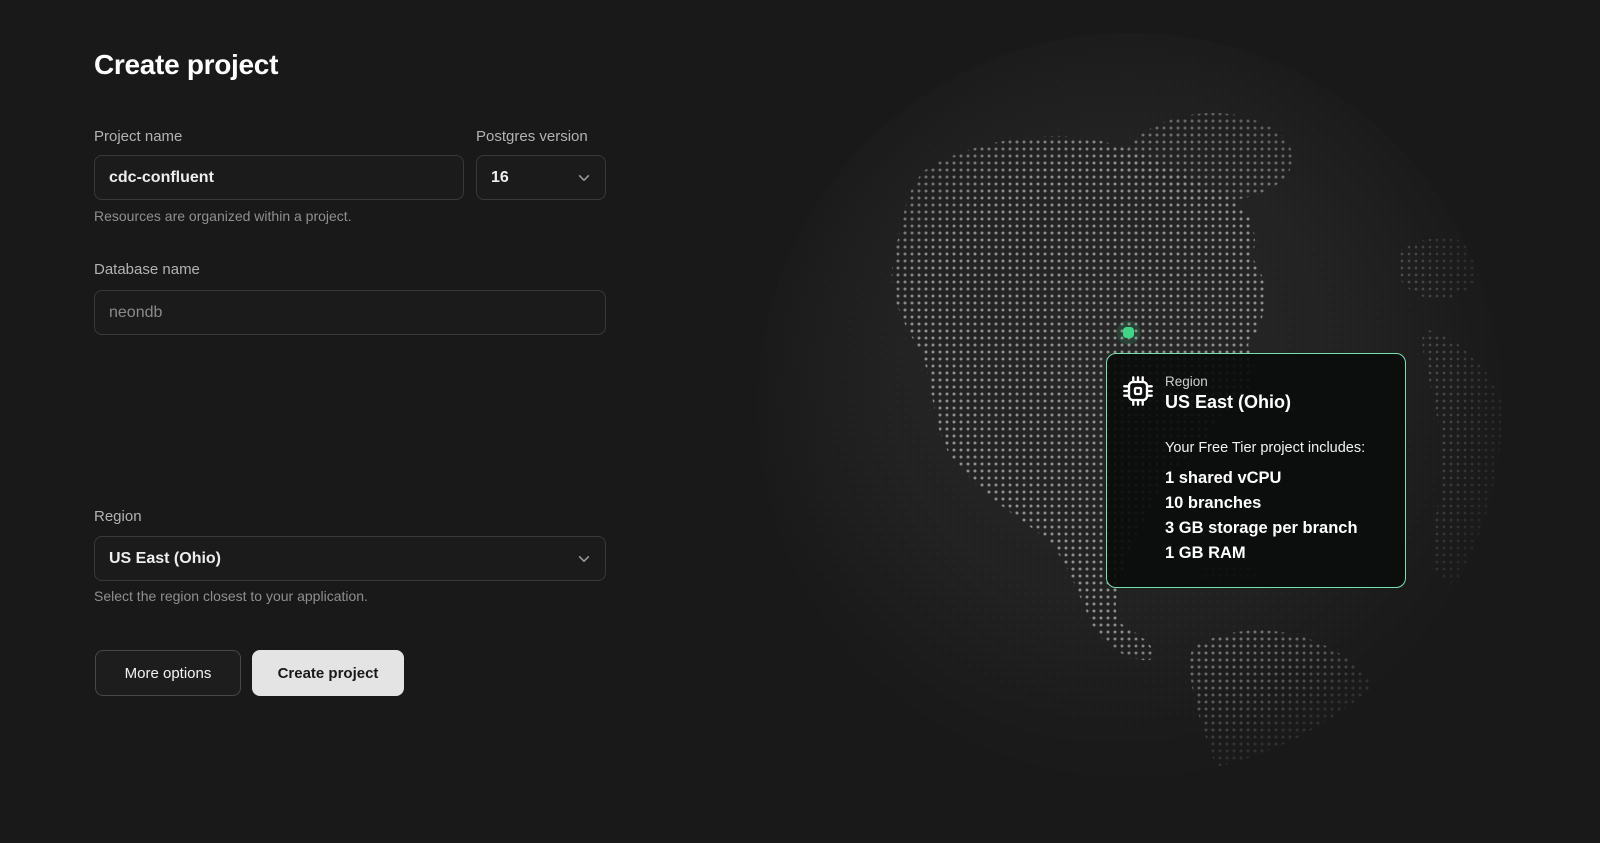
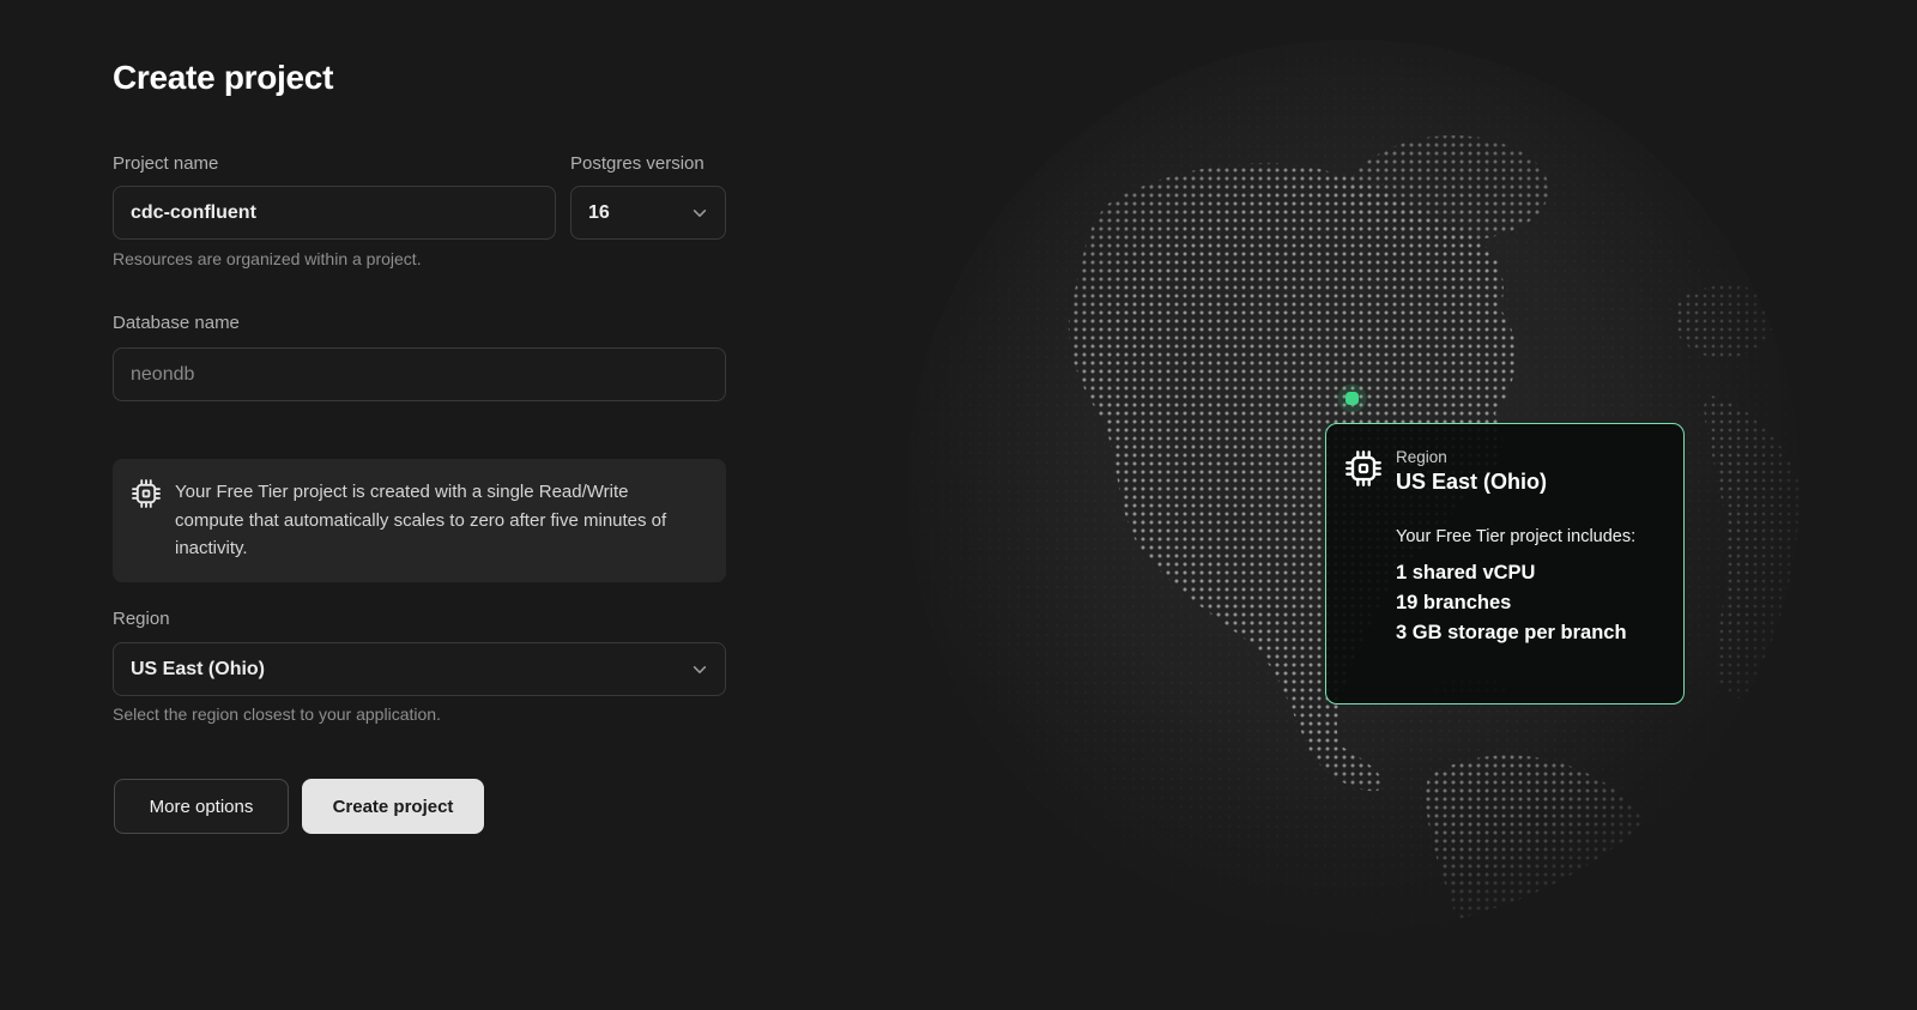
  Region
  US East (Ohio)
  Your Free Tier project includes:
  1 shared vCPU
- 10 branches
+ 19 branches
  3 GB storage per branch
- 1 GB RAM
  Create project
  Project name
  cdc-confluent
  Postgres version
  16
  Resources are organized within a project.
  Database name
  neondb
+ Your Free Tier project is created with a single Read/Write compute that automatically scales to zero after five minutes of inactivity.
  Region
  US East (Ohio)
  Select the region closest to your application.
  More options
  Create project
